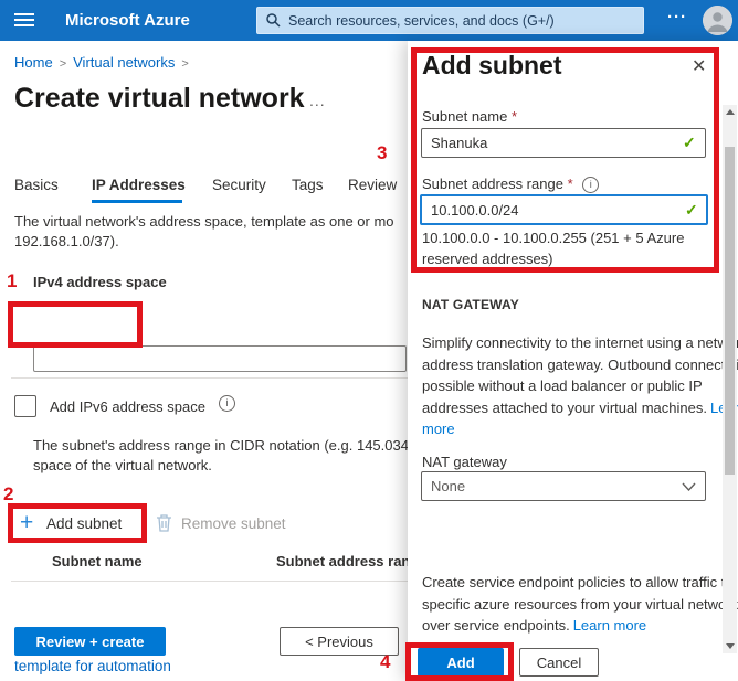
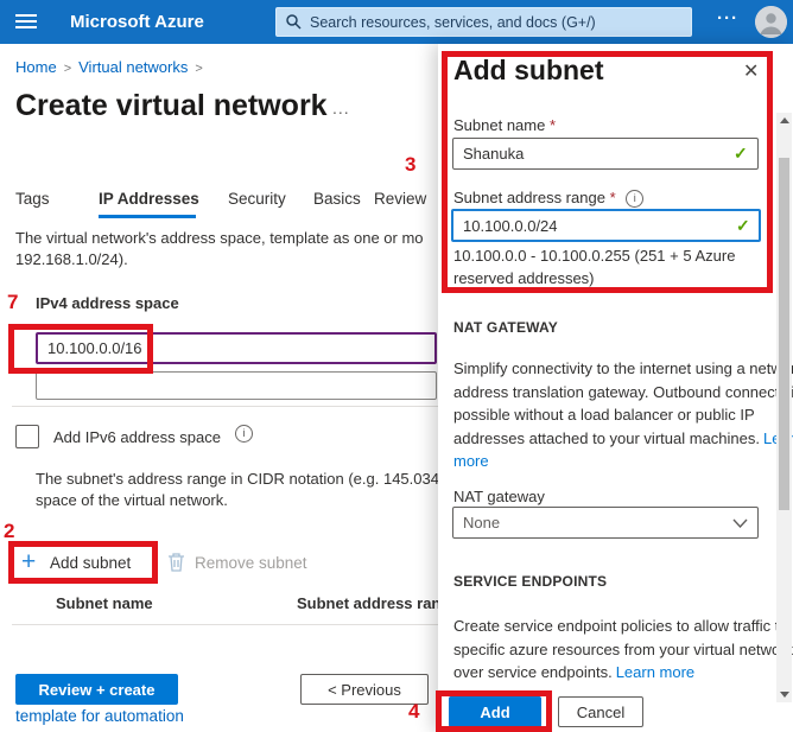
  Microsoft Azure
  Search resources, services, and docs (G+/)
  ···
  Home > Virtual networks >
  Create virtual network
  ...
- Basics
+ Tags
  IP Addresses
  Security
- Tags
+ Basics
  Review
  The virtual network's address space, template as one or mo
- 192.168.1.0/37).
+ 192.168.1.0/24).
  IPv4 address space
+ 10.100.0.0/16
  Add IPv6 address space
  i
  The subnet's address range in CIDR notation (e.g. 145.034
  space of the virtual network.
  +
  Add subnet
  Remove subnet
  Subnet name
  Subnet address ran
  Review + create
  template for automation
  < Previous
  Add subnet
  ✕
  Subnet name *
  Shanuka
  ✓
  Subnet address range * i
  10.100.0.0/24
  ✓
  10.100.0.0 - 10.100.0.255 (251 + 5 Azure
  reserved addresses)
  NAT GATEWAY
  Simplify connectivity to the internet using a net address translation gateway. Outbound conneci possible without a load balancer or public IP addresses attached to your virtual machines. L more
  NAT gateway
  None
+ SERVICE ENDPOINTS
  Create service endpoint policies to allow traffic specific azure resources from your virtual netw over service endpoints. Learn more
  Add
  Cancel
- 1
+ 7
  2
  3
  4
